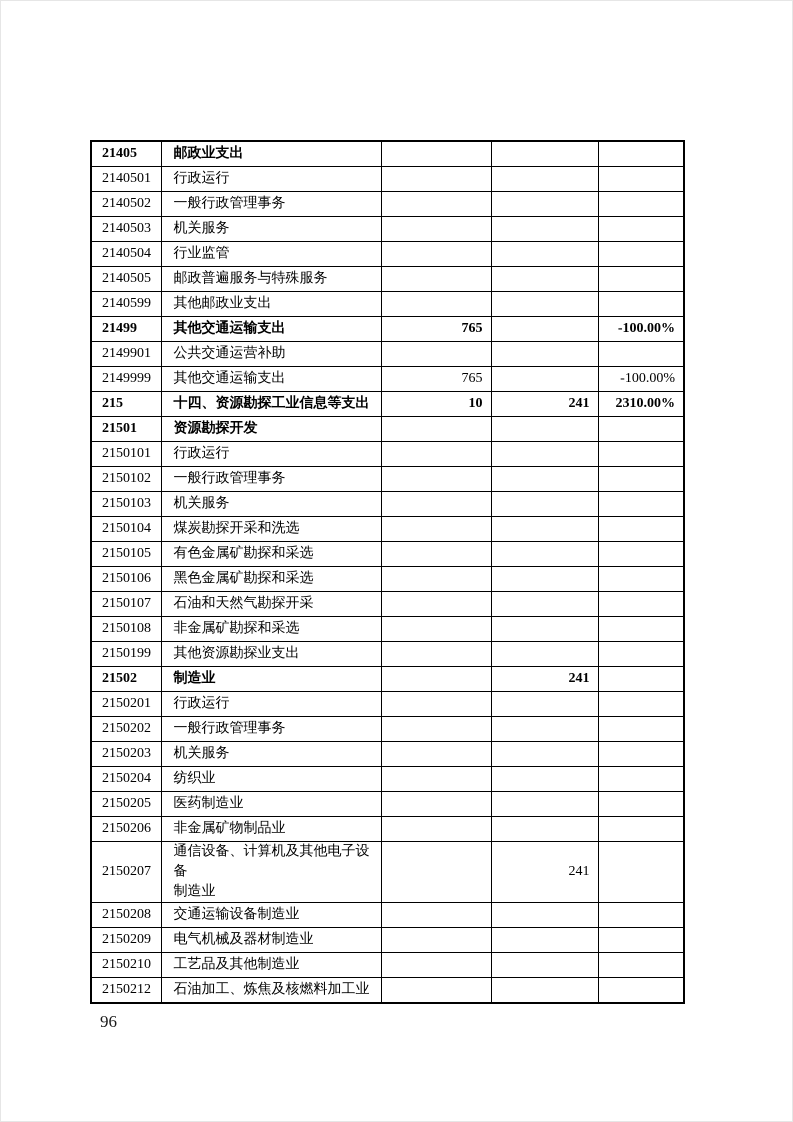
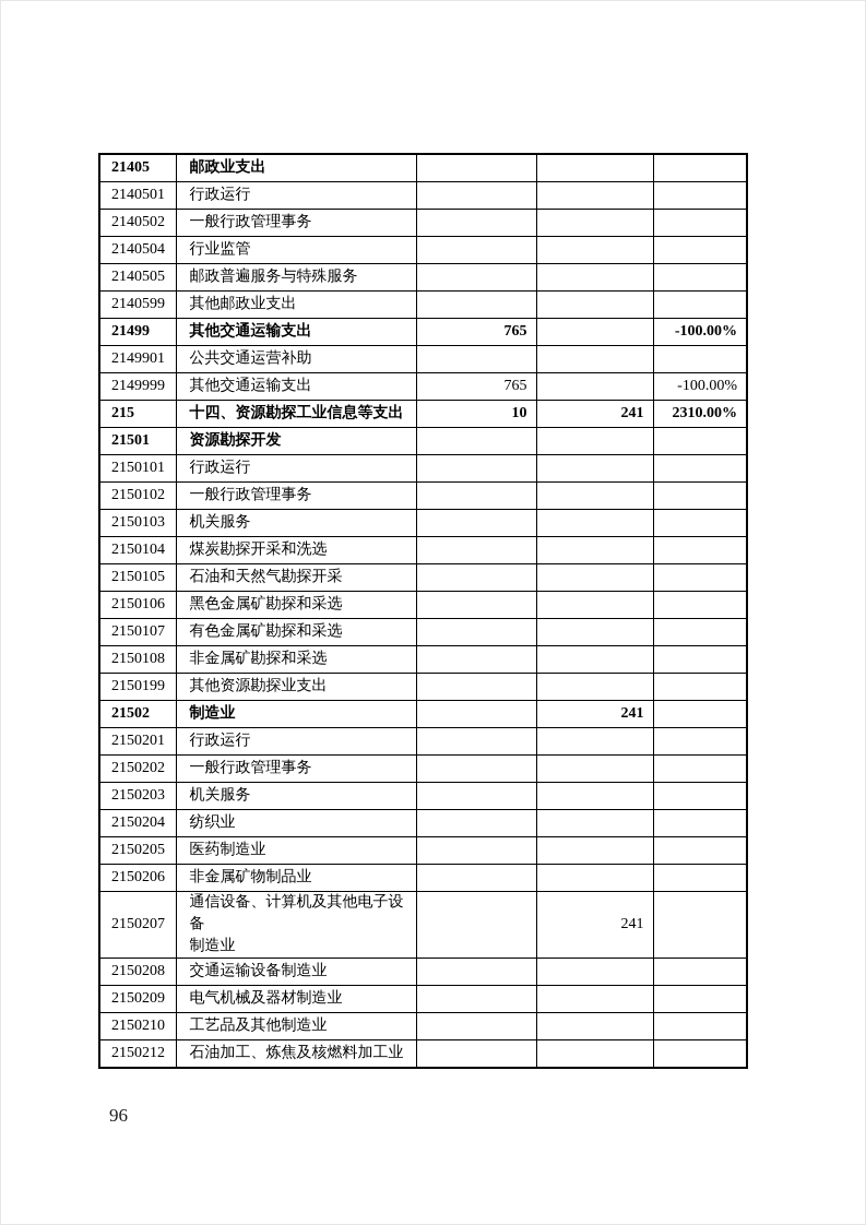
  21405	邮政业支出
  2140501	行政运行
  2140502	一般行政管理事务
- 2140503	机关服务
  2140504	行业监管
  2140505	邮政普遍服务与特殊服务
  2140599	其他邮政业支出
  21499	其他交通运输支出	765		-100.00%
  2149901	公共交通运营补助
  2149999	其他交通运输支出	765		-100.00%
  215	十四、资源勘探工业信息等支出	10	241	2310.00%
  21501	资源勘探开发
  2150101	行政运行
  2150102	一般行政管理事务
  2150103	机关服务
  2150104	煤炭勘探开采和洗选
- 2150105	有色金属矿勘探和采选
+ 2150105	石油和天然气勘探开采
  2150106	黑色金属矿勘探和采选
- 2150107	石油和天然气勘探开采
+ 2150107	有色金属矿勘探和采选
  2150108	非金属矿勘探和采选
  2150199	其他资源勘探业支出
  21502	制造业		241
  2150201	行政运行
  2150202	一般行政管理事务
  2150203	机关服务
  2150204	纺织业
  2150205	医药制造业
  2150206	非金属矿物制品业
  2150207	通信设备、计算机及其他电子设备 制造业		241
  2150208	交通运输设备制造业
  2150209	电气机械及器材制造业
  2150210	工艺品及其他制造业
  2150212	石油加工、炼焦及核燃料加工业
  96
